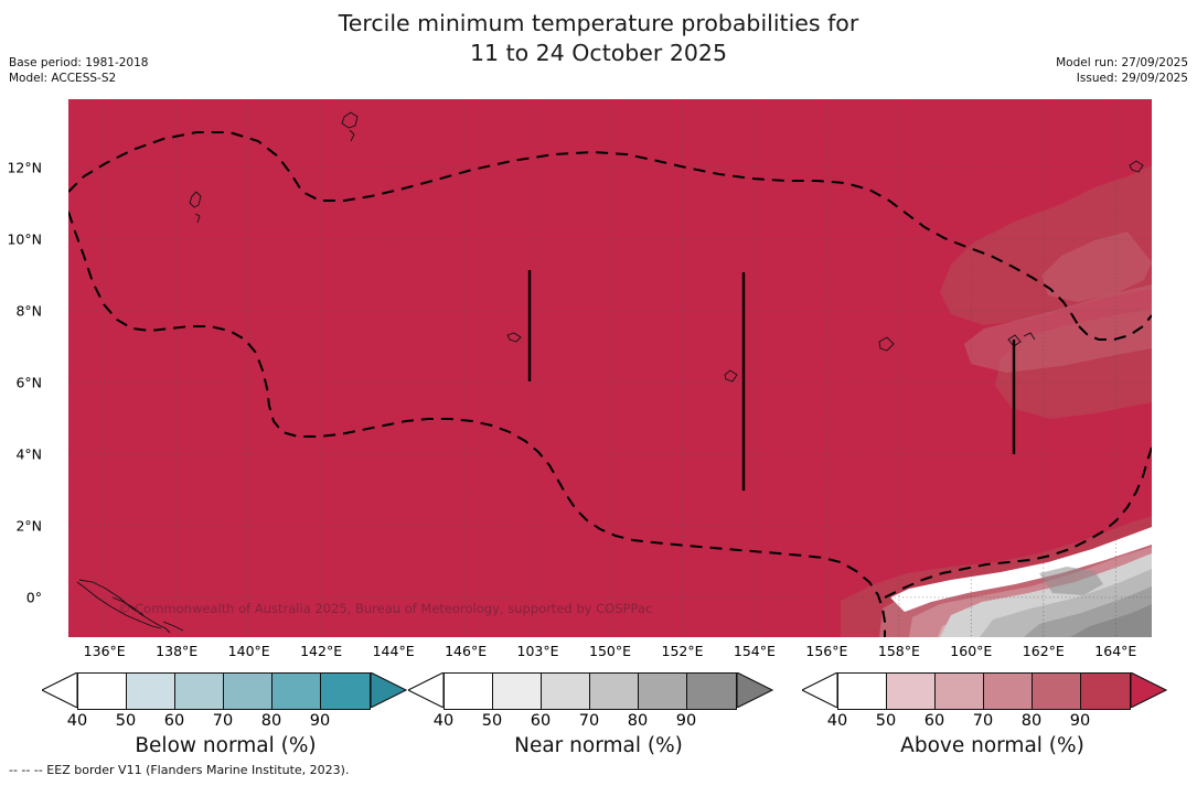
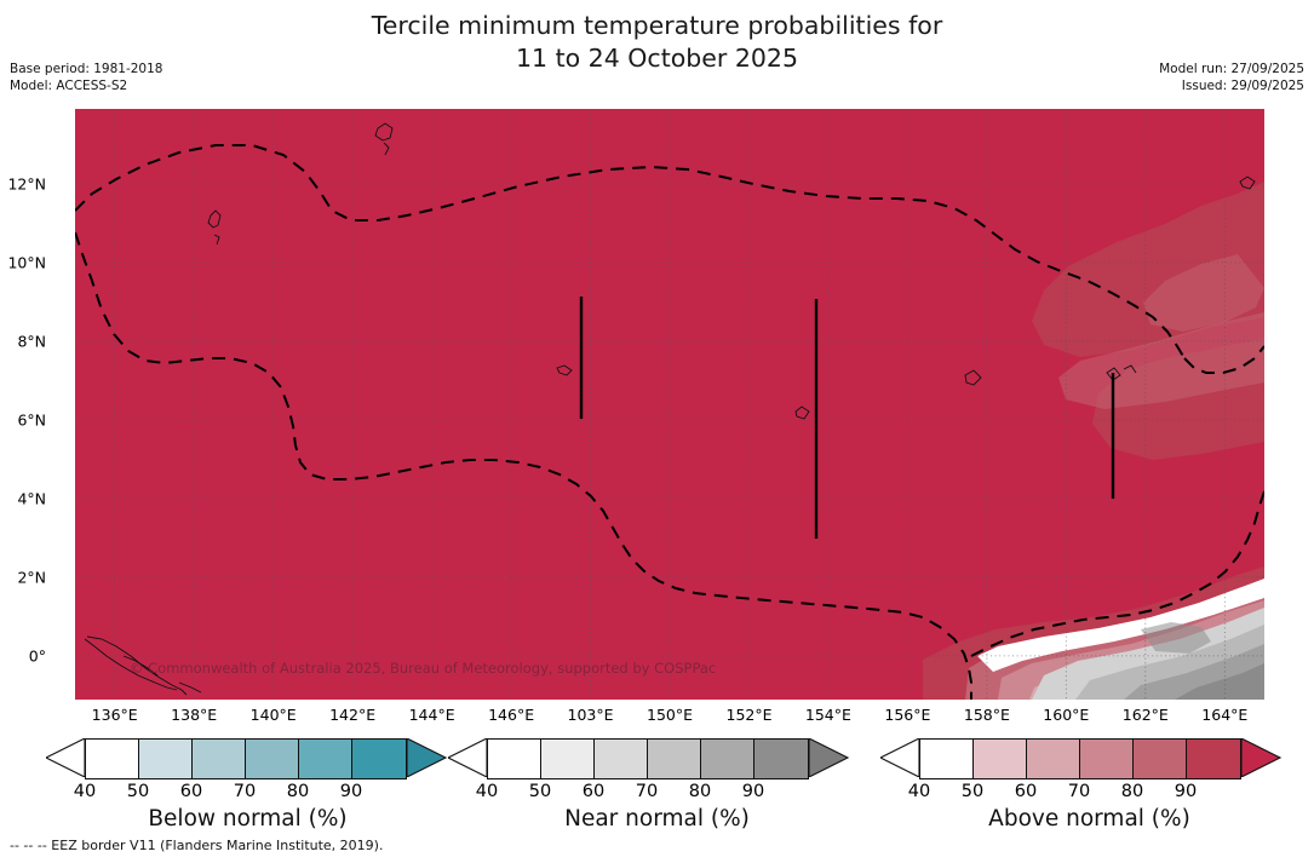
  Tercile minimum temperature probabilities for
  11 to 24 October 2025
  Base period: 1981-2018
  Model: ACCESS-S2
  Model run: 27/09/2025
  Issued: 29/09/2025
  © Commonwealth of Australia 2025, Bureau of Meteorology, supported by COSPPac
  12°N
  10°N
  8°N
  6°N
  4°N
  2°N
  0°
  136°E
  138°E
  140°E
  142°E
  144°E
  146°E
  103°E
  150°E
  152°E
  154°E
  156°E
  158°E
  160°E
  162°E
  164°E
  40
  50
  60
  70
  80
  90
  Below normal (%)
  40
  50
  60
  70
  80
  90
  Near normal (%)
  40
  50
  60
  70
  80
  90
  Above normal (%)
- -- -- -- EEZ border V11 (Flanders Marine Institute, 2023).
+ -- -- -- EEZ border V11 (Flanders Marine Institute, 2019).
